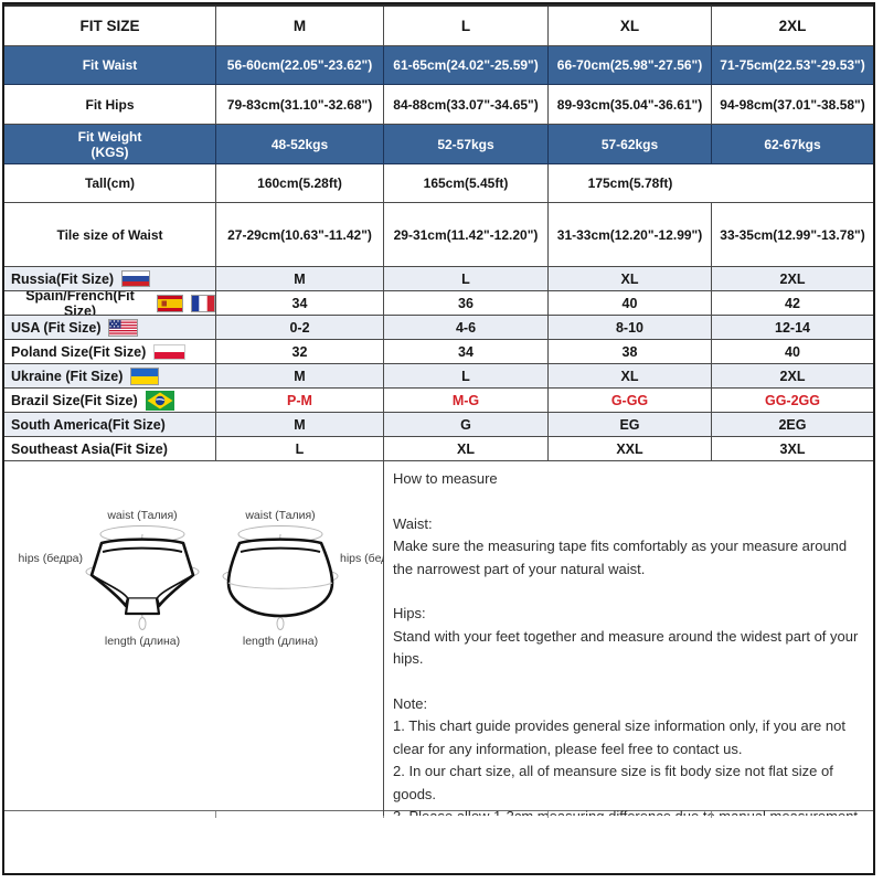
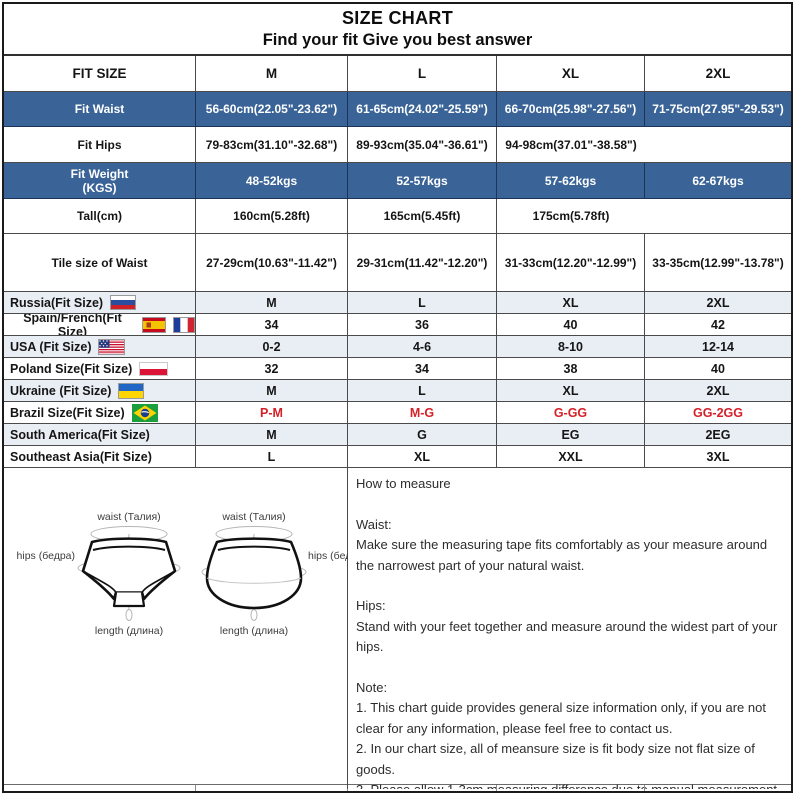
+ SIZE CHART
+ Find your fit Give you best answer
  FIT SIZE
  M
  L
  XL
  2XL
  Fit Waist
  56-60cm(22.05"-23.62")
  61-65cm(24.02"-25.59")
  66-70cm(25.98"-27.56")
- 71-75cm(22.53"-29.53")
+ 71-75cm(27.95"-29.53")
  Fit Hips
  79-83cm(31.10"-32.68")
- 84-88cm(33.07"-34.65")
  89-93cm(35.04"-36.61")
  94-98cm(37.01"-38.58")
  Fit Weight
  (KGS)
  48-52kgs
  52-57kgs
  57-62kgs
  62-67kgs
  Tall(cm)
  160cm(5.28ft)
  165cm(5.45ft)
  175cm(5.78ft)
  Tile size of Waist
  27-29cm(10.63"-11.42")
  29-31cm(11.42"-12.20")
  31-33cm(12.20"-12.99")
  33-35cm(12.99"-13.78")
  Russia(Fit Size)
  M
  L
  XL
  2XL
  Spain/French(Fit Size)
  34
  36
  40
  42
  USA (Fit Size)
  0-2
  4-6
  8-10
  12-14
  Poland Size(Fit Size)
  32
  34
  38
  40
  Ukraine (Fit Size)
  M
  L
  XL
  2XL
  Brazil Size(Fit Size)
  P-M
  M-G
  G-GG
  GG-2GG
  South America(Fit Size)
  M
  G
  EG
  2EG
  Southeast Asia(Fit Size)
  L
  XL
  XXL
  3XL
  waist (Талия)
  hips (бедра)
  length (длина)
  waist (Талия)
  length (длина)
  How to measure
  Waist:
  Make sure the measuring tape fits comfortably as your measure around the narrowest part of your natural waist.
  Hips:
  Stand with your feet together and measure around the widest part of your hips.
  Note:
  1. This chart guide provides general size information only, if you are not clear for any information, please feel free to contact us.
  2. In our chart size, all of meansure size is fit body size not flat size of goods.
